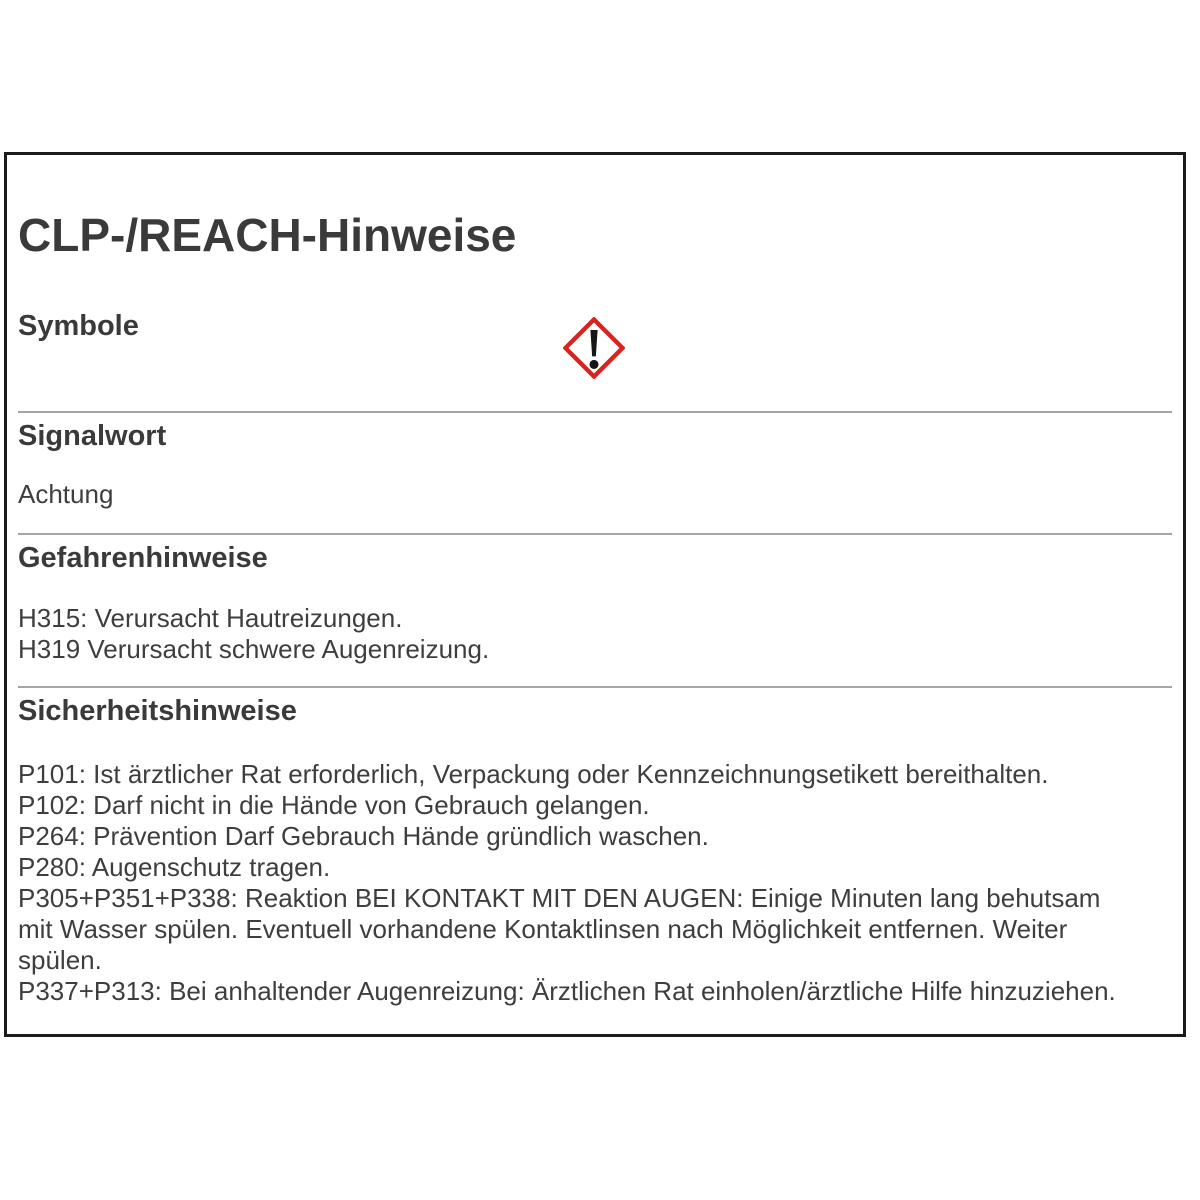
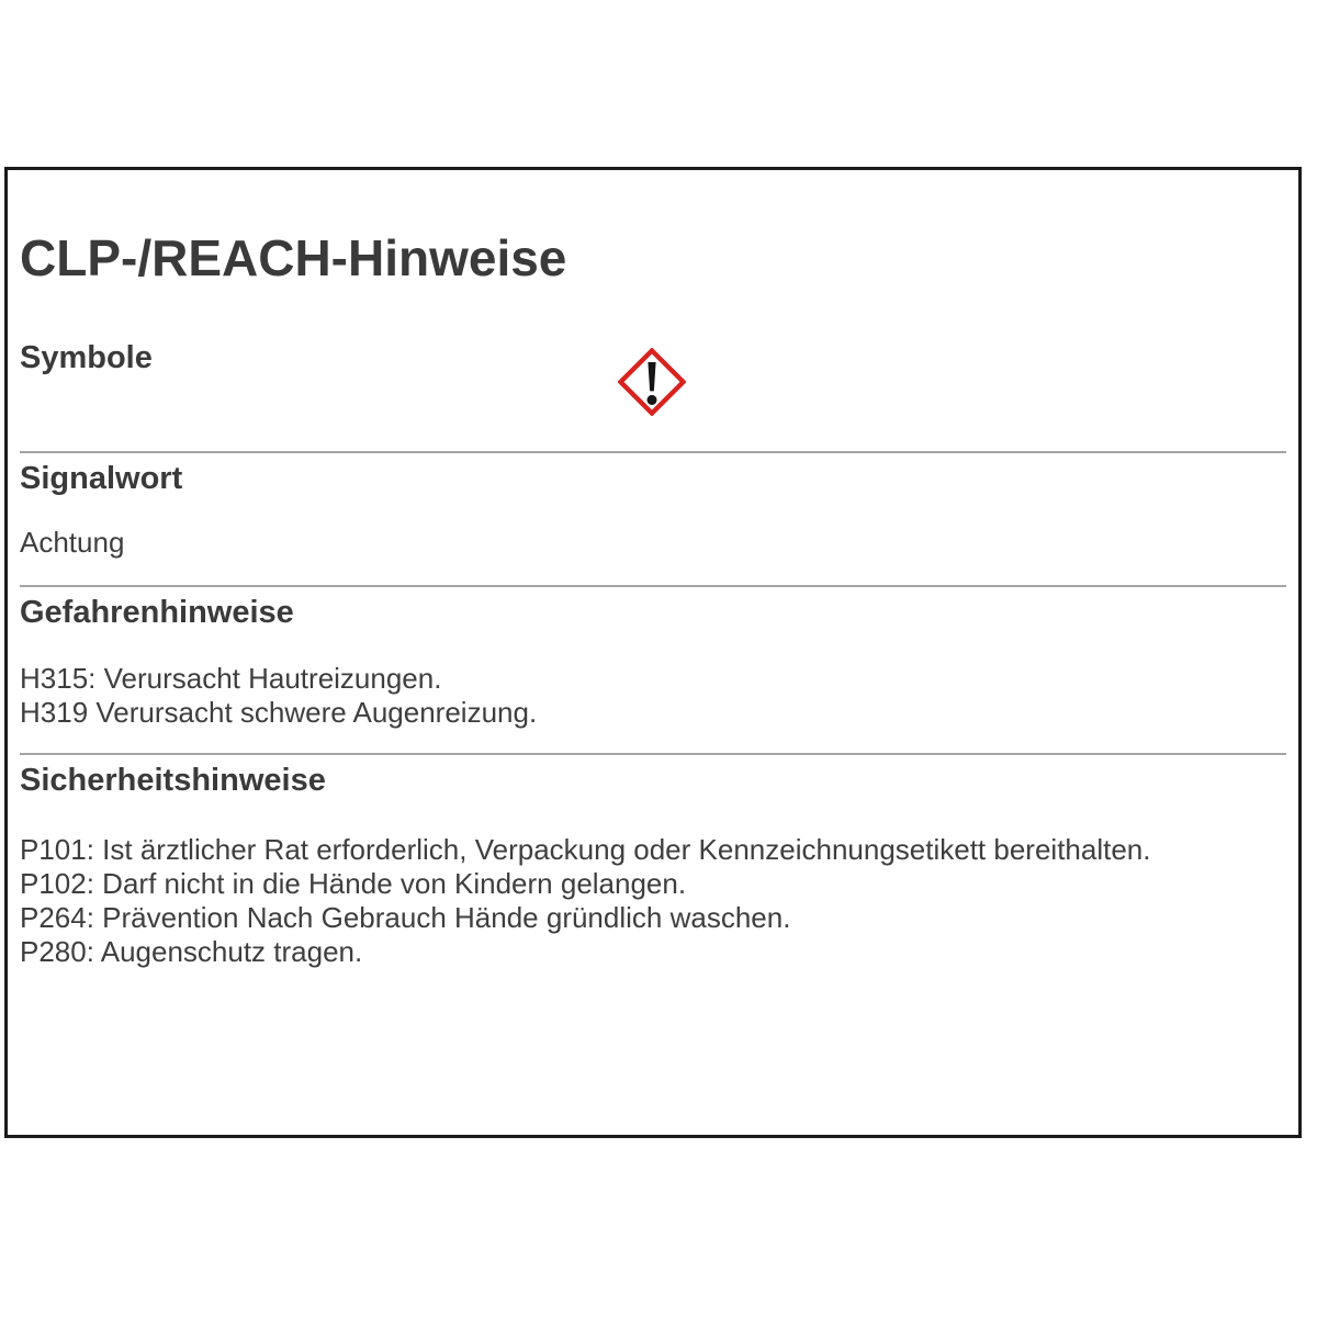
  CLP-/REACH-Hinweise
  Symbole
  Signalwort
  Achtung
  Gefahrenhinweise
  H315: Verursacht Hautreizungen.
  H319 Verursacht schwere Augenreizung.
  Sicherheitshinweise
  P101: Ist ärztlicher Rat erforderlich, Verpackung oder Kennzeichnungsetikett bereithalten.
- P102: Darf nicht in die Hände von Gebrauch gelangen.
+ P102: Darf nicht in die Hände von Kindern gelangen.
- P264: Prävention Darf Gebrauch Hände gründlich waschen.
+ P264: Prävention Nach Gebrauch Hände gründlich waschen.
  P280: Augenschutz tragen.
- P305+P351+P338: Reaktion BEI KONTAKT MIT DEN AUGEN: Einige Minuten lang behutsam mit Wasser spülen. Eventuell vorhandene Kontaktlinsen nach Möglichkeit entfernen. Weiter spülen.
- P337+P313: Bei anhaltender Augenreizung: Ärztlichen Rat einholen/ärztliche Hilfe hinzuziehen.
